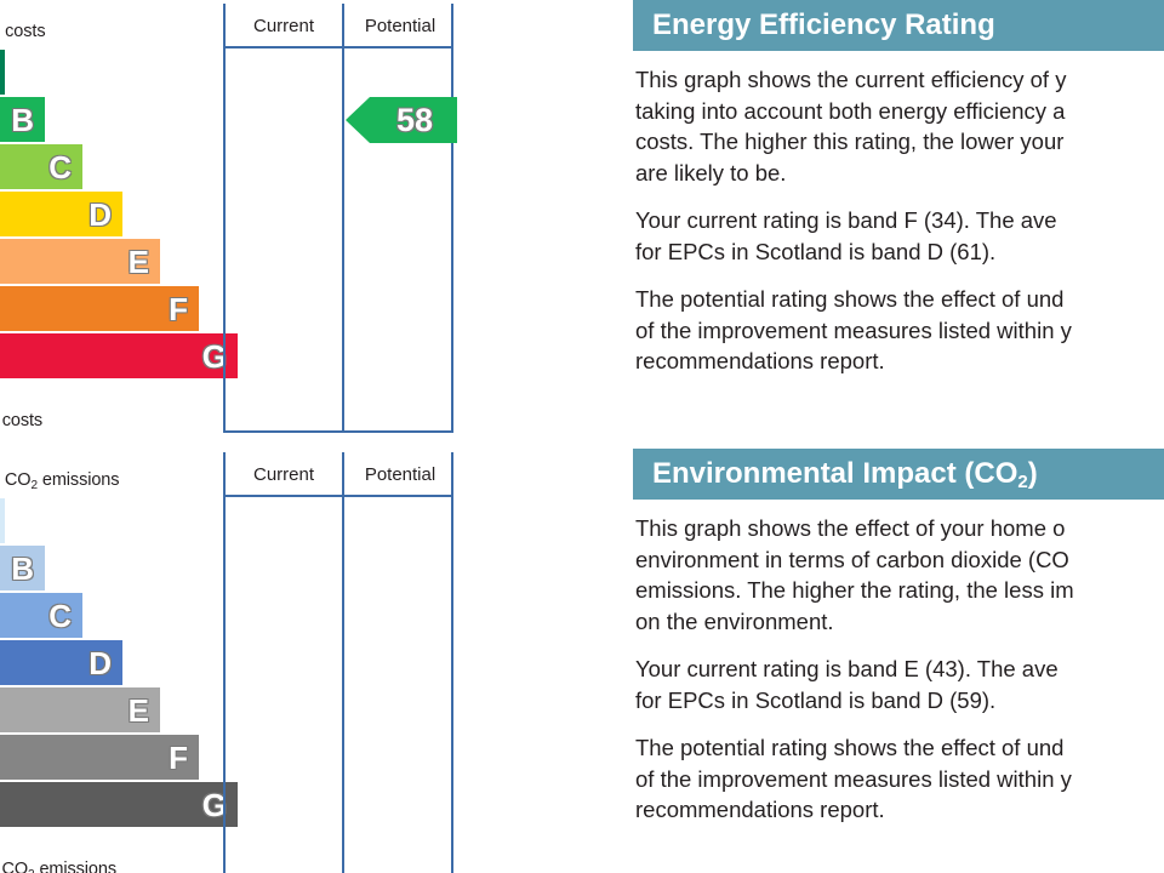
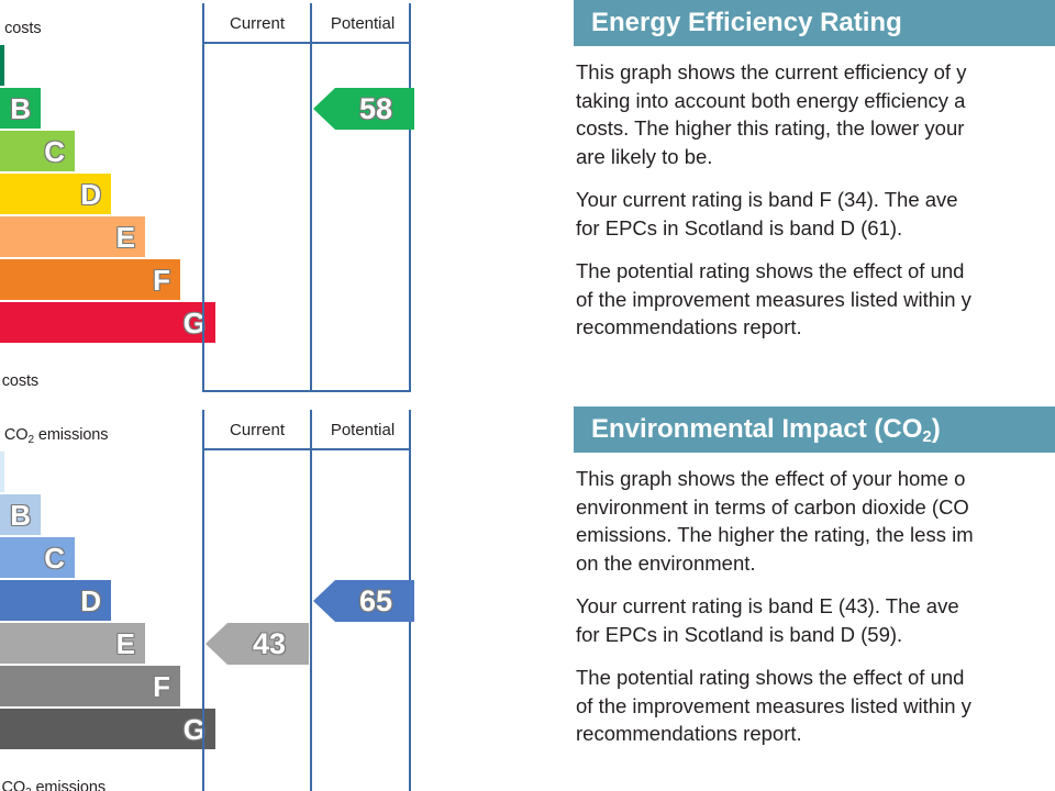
  B
  C
  D
  E
  F
  G
  Current
  Potential
  58
  Energy Efficiency Rating
  This graph shows the current efficiency of y
  taking into account both energy efficiency a
  costs. The higher this rating, the lower your
  are likely to be.
  Your current rating is band F (34). The ave
  for EPCs in Scotland is band D (61).
  The potential rating shows the effect of und
  of the improvement measures listed within y
  recommendations report.
  B
  C
  D
  E
  F
  G
  Current
  Potential
+ 43
+ 65
  Environmental Impact (CO2)
  This graph shows the effect of your home o
  environment in terms of carbon dioxide (CO
  emissions. The higher the rating, the less im
  on the environment.
  Your current rating is band E (43). The ave
  for EPCs in Scotland is band D (59).
  The potential rating shows the effect of und
  of the improvement measures listed within y
  recommendations report.
